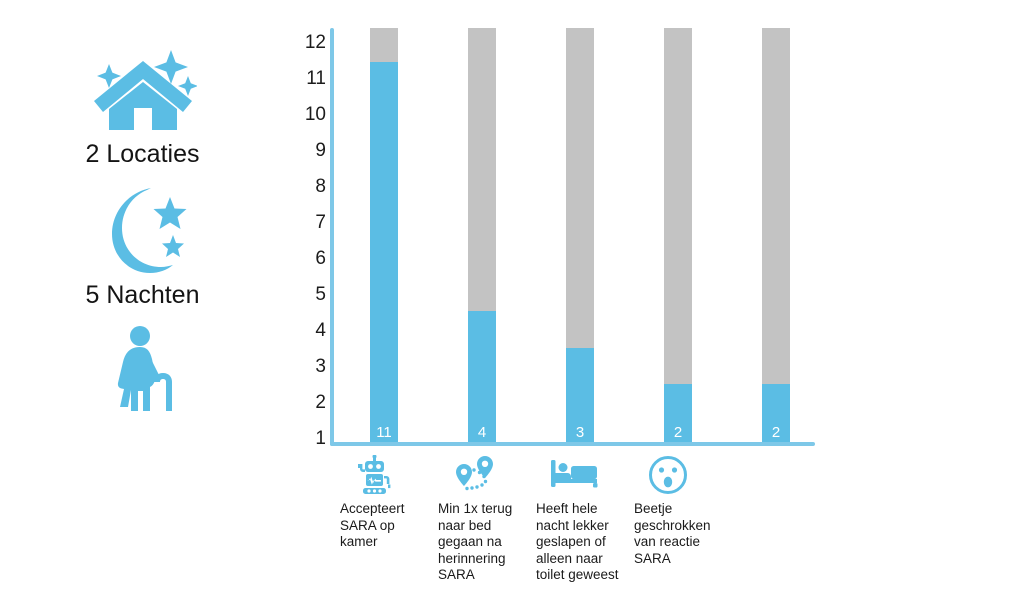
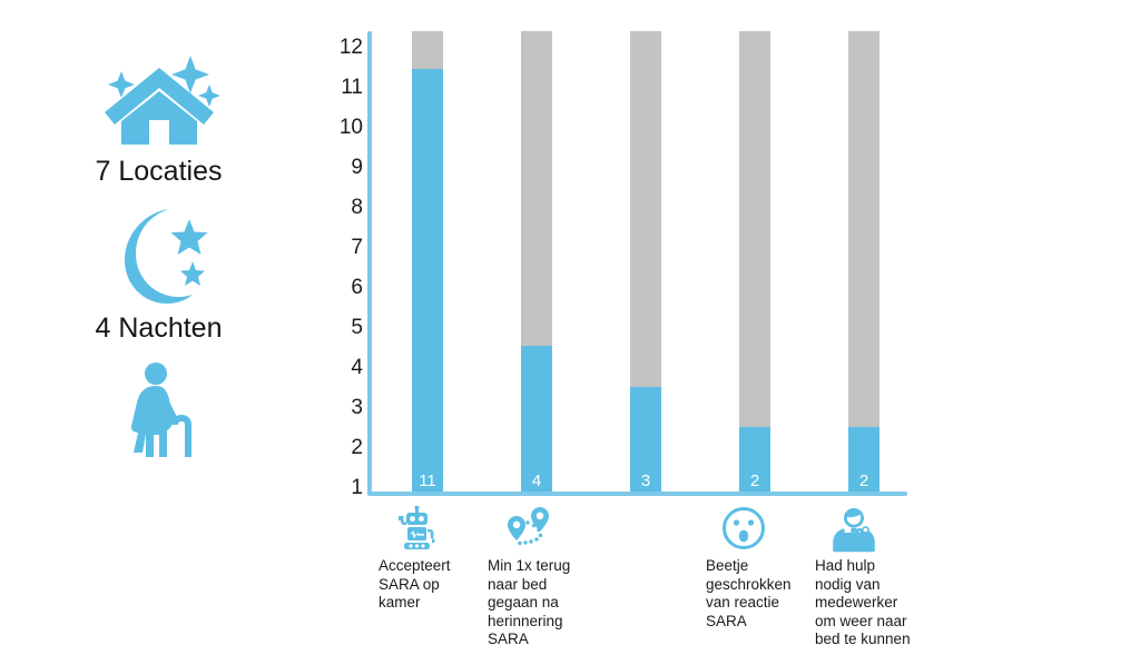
- 2 Locaties
+ 7 Locaties
- 5 Nachten
+ 4 Nachten
  12
  11
  10
  9
  8
  7
  6
  5
  4
  3
  2
  1
  11
  4
  3
  2
  2
  Accepteert
  SARA op
  kamer
  Min 1x terug
  naar bed
  gegaan na
  herinnering
  SARA
- Heeft hele
- nacht lekker
- geslapen of
- alleen naar
- toilet geweest
  Beetje
  geschrokken
  van reactie
  SARA
+ Had hulp
+ nodig van
+ medewerker
+ om weer naar
+ bed te kunnen
